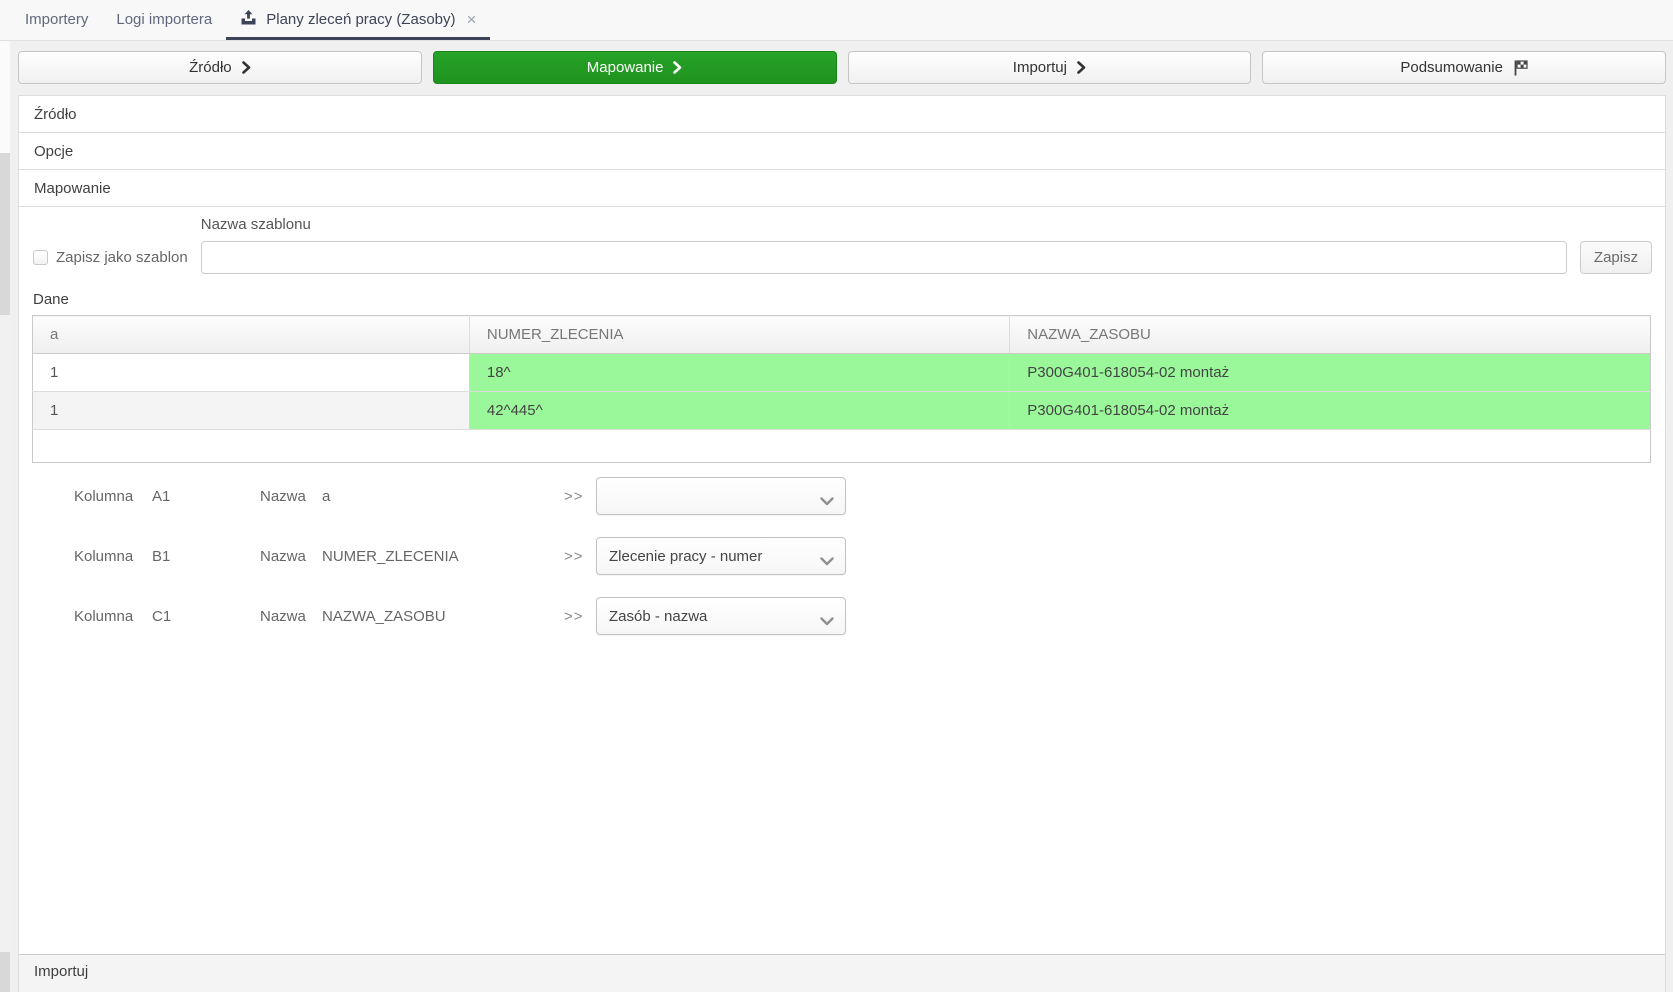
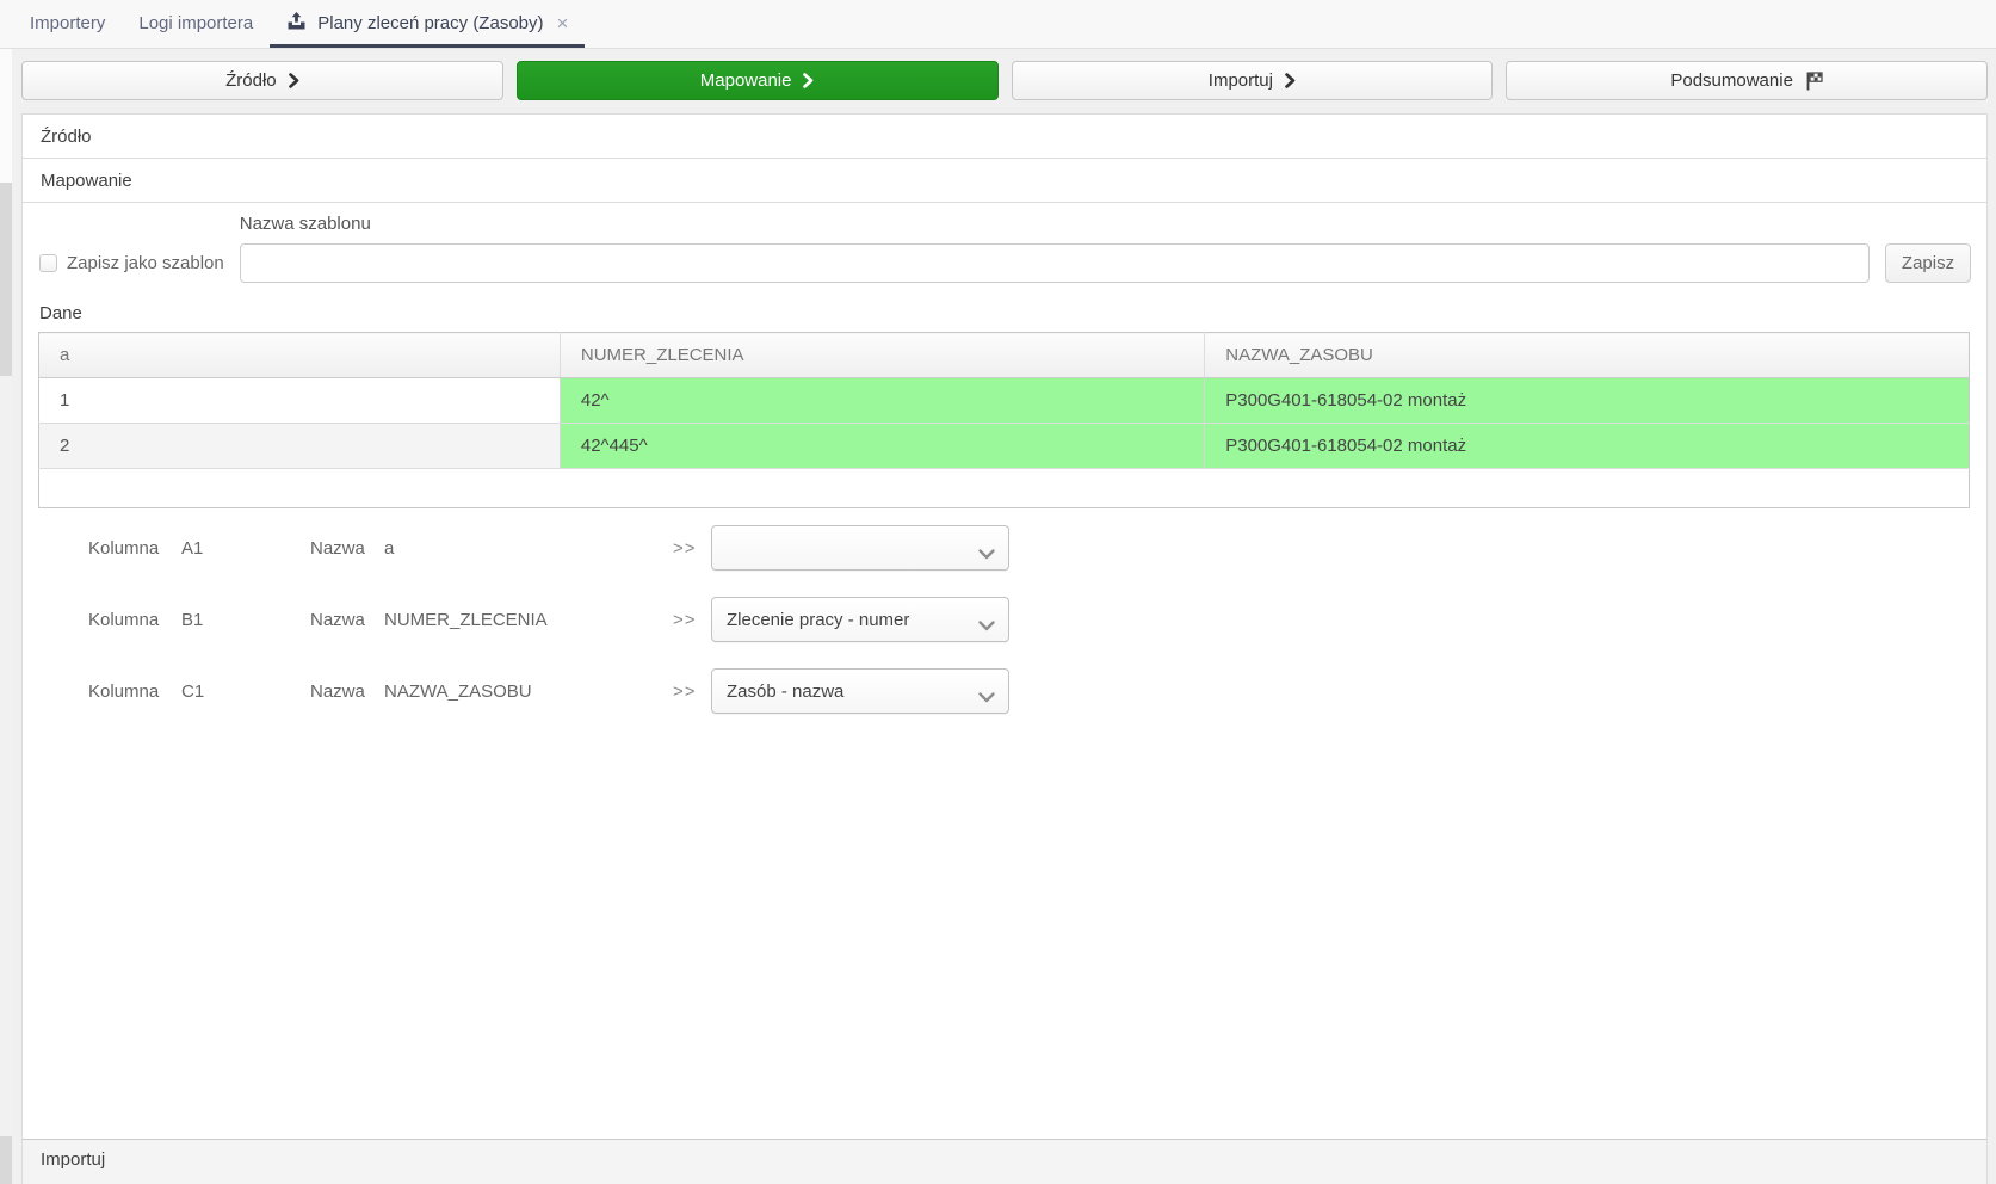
  Importery
  Logi importera
  Plany zleceń pracy (Zasoby)
  ×
  Źródło
  Mapowanie
  Importuj
  Podsumowanie
  Źródło
- Opcje
  Mapowanie
  Zapisz jako szablon
  Nazwa szablonu
  Zapisz
  Dane
  a	NUMER_ZLECENIA	NAZWA_ZASOBU
- 1	18^	P300G401-618054-02 montaż
+ 1	42^	P300G401-618054-02 montaż
- 1	42^445^	P300G401-618054-02 montaż
+ 2	42^445^	P300G401-618054-02 montaż
  Kolumna
  A1
  Nazwa
  a
  >>
  Kolumna
  B1
  Nazwa
  NUMER_ZLECENIA
  >>
  Zlecenie pracy - numer
  Kolumna
  C1
  Nazwa
  NAZWA_ZASOBU
  >>
  Zasób - nazwa
  Importuj
